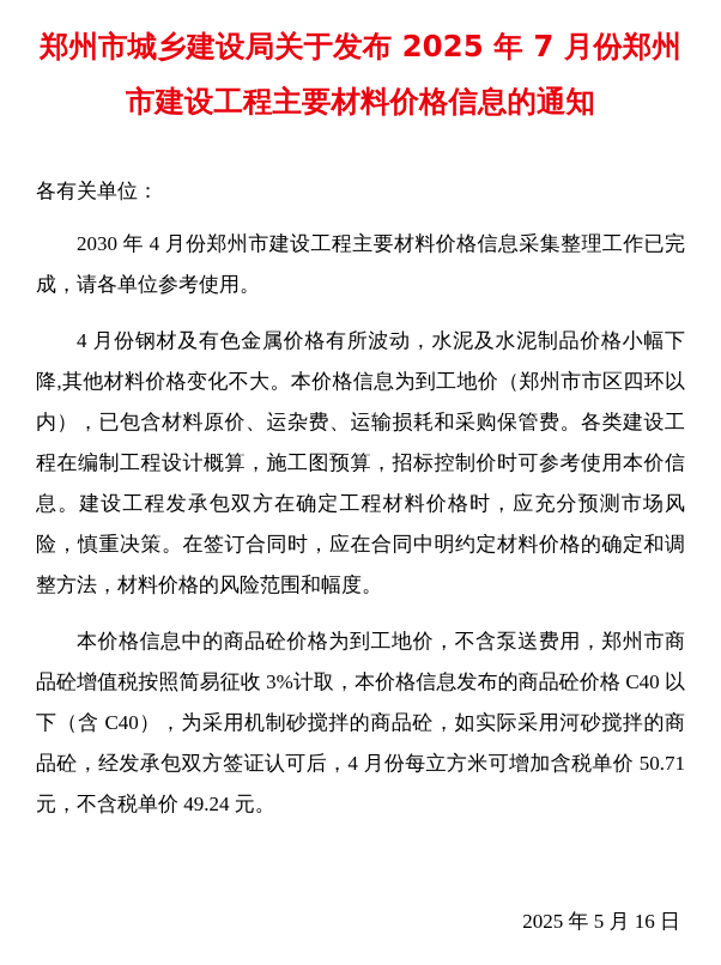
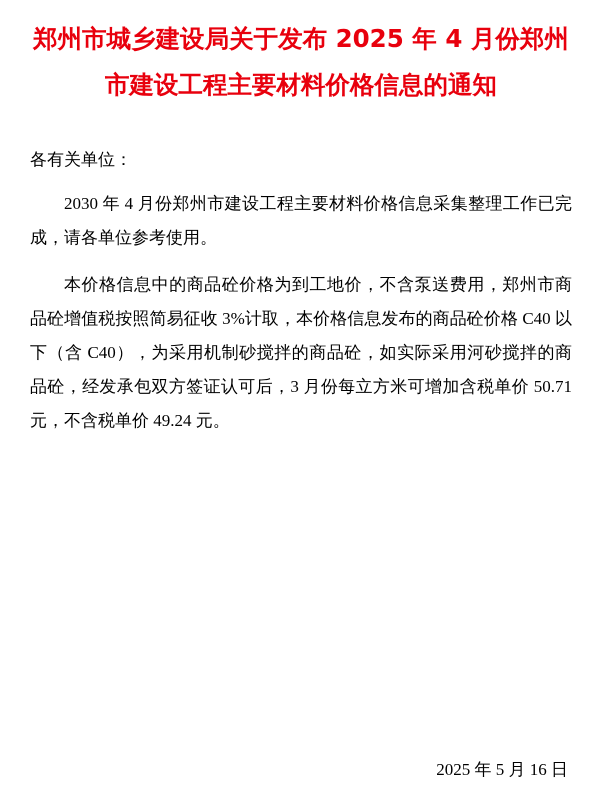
- 郑州市城乡建设局关于发布 2025 年 7 月份郑州市建设工程主要材料价格信息的通知
+ 郑州市城乡建设局关于发布 2025 年 4 月份郑州市建设工程主要材料价格信息的通知
  各有关单位：
  2030 年 4 月份郑州市建设工程主要材料价格信息采集整理工作已完成，请各单位参考使用。
- 4 月份钢材及有色金属价格有所波动，水泥及水泥制品价格小幅下降,其他材料价格变化不大。本价格信息为到工地价（郑州市市区四环以内），已包含材料原价、运杂费、运输损耗和采购保管费。各类建设工程在编制工程设计概算，施工图预算，招标控制价时可参考使用本价信息。建设工程发承包双方在确定工程材料价格时，应充分预测市场风险，慎重决策。在签订合同时，应在合同中明约定材料价格的确定和调整方法，材料价格的风险范围和幅度。
- 本价格信息中的商品砼价格为到工地价，不含泵送费用，郑州市商品砼增值税按照简易征收 3%计取，本价格信息发布的商品砼价格 C40 以下（含 C40），为采用机制砂搅拌的商品砼，如实际采用河砂搅拌的商品砼，经发承包双方签证认可后，4 月份每立方米可增加含税单价 50.71 元，不含税单价 49.24 元。
+ 本价格信息中的商品砼价格为到工地价，不含泵送费用，郑州市商品砼增值税按照简易征收 3%计取，本价格信息发布的商品砼价格 C40 以下（含 C40），为采用机制砂搅拌的商品砼，如实际采用河砂搅拌的商品砼，经发承包双方签证认可后，3 月份每立方米可增加含税单价 50.71 元，不含税单价 49.24 元。
  2025 年 5 月 16 日
